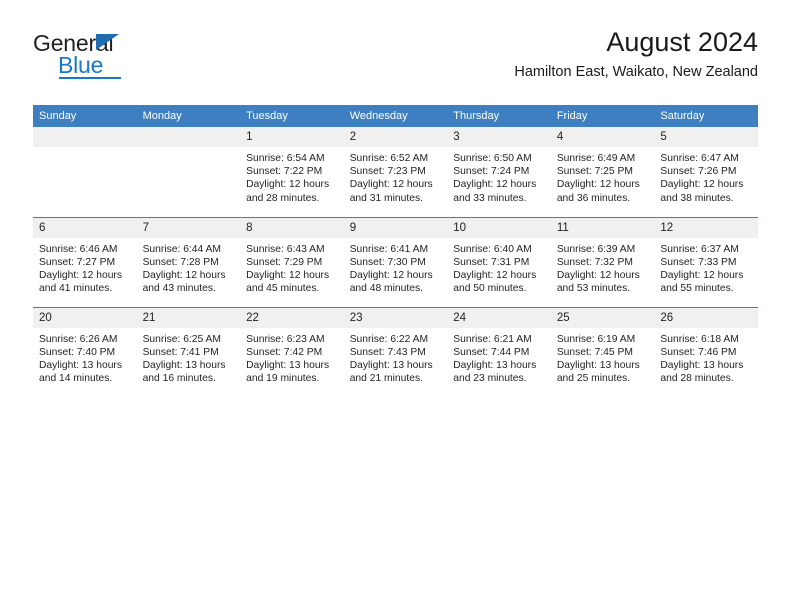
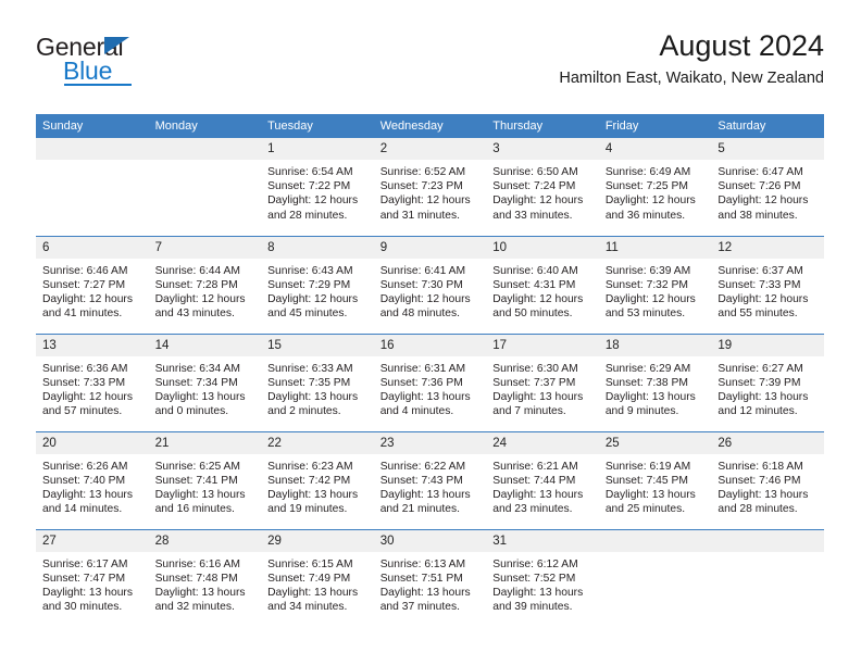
  General
  Blue
  August 2024
  Hamilton East, Waikato, New Zealand
  Sunday	Monday	Tuesday	Wednesday	Thursday	Friday	Saturday
  		1Sunrise: 6:54 AMSunset: 7:22 PMDaylight: 12 hoursand 28 minutes.	2Sunrise: 6:52 AMSunset: 7:23 PMDaylight: 12 hoursand 31 minutes.	3Sunrise: 6:50 AMSunset: 7:24 PMDaylight: 12 hoursand 33 minutes.	4Sunrise: 6:49 AMSunset: 7:25 PMDaylight: 12 hoursand 36 minutes.	5Sunrise: 6:47 AMSunset: 7:26 PMDaylight: 12 hoursand 38 minutes.
- 6Sunrise: 6:46 AMSunset: 7:27 PMDaylight: 12 hoursand 41 minutes.	7Sunrise: 6:44 AMSunset: 7:28 PMDaylight: 12 hoursand 43 minutes.	8Sunrise: 6:43 AMSunset: 7:29 PMDaylight: 12 hoursand 45 minutes.	9Sunrise: 6:41 AMSunset: 7:30 PMDaylight: 12 hoursand 48 minutes.	10Sunrise: 6:40 AMSunset: 7:31 PMDaylight: 12 hoursand 50 minutes.	11Sunrise: 6:39 AMSunset: 7:32 PMDaylight: 12 hoursand 53 minutes.	12Sunrise: 6:37 AMSunset: 7:33 PMDaylight: 12 hoursand 55 minutes.
+ 6Sunrise: 6:46 AMSunset: 7:27 PMDaylight: 12 hoursand 41 minutes.	7Sunrise: 6:44 AMSunset: 7:28 PMDaylight: 12 hoursand 43 minutes.	8Sunrise: 6:43 AMSunset: 7:29 PMDaylight: 12 hoursand 45 minutes.	9Sunrise: 6:41 AMSunset: 7:30 PMDaylight: 12 hoursand 48 minutes.	10Sunrise: 6:40 AMSunset: 4:31 PMDaylight: 12 hoursand 50 minutes.	11Sunrise: 6:39 AMSunset: 7:32 PMDaylight: 12 hoursand 53 minutes.	12Sunrise: 6:37 AMSunset: 7:33 PMDaylight: 12 hoursand 55 minutes.
+ 13Sunrise: 6:36 AMSunset: 7:33 PMDaylight: 12 hoursand 57 minutes.	14Sunrise: 6:34 AMSunset: 7:34 PMDaylight: 13 hoursand 0 minutes.	15Sunrise: 6:33 AMSunset: 7:35 PMDaylight: 13 hoursand 2 minutes.	16Sunrise: 6:31 AMSunset: 7:36 PMDaylight: 13 hoursand 4 minutes.	17Sunrise: 6:30 AMSunset: 7:37 PMDaylight: 13 hoursand 7 minutes.	18Sunrise: 6:29 AMSunset: 7:38 PMDaylight: 13 hoursand 9 minutes.	19Sunrise: 6:27 AMSunset: 7:39 PMDaylight: 13 hoursand 12 minutes.
  20Sunrise: 6:26 AMSunset: 7:40 PMDaylight: 13 hoursand 14 minutes.	21Sunrise: 6:25 AMSunset: 7:41 PMDaylight: 13 hoursand 16 minutes.	22Sunrise: 6:23 AMSunset: 7:42 PMDaylight: 13 hoursand 19 minutes.	23Sunrise: 6:22 AMSunset: 7:43 PMDaylight: 13 hoursand 21 minutes.	24Sunrise: 6:21 AMSunset: 7:44 PMDaylight: 13 hoursand 23 minutes.	25Sunrise: 6:19 AMSunset: 7:45 PMDaylight: 13 hoursand 25 minutes.	26Sunrise: 6:18 AMSunset: 7:46 PMDaylight: 13 hoursand 28 minutes.
+ 27Sunrise: 6:17 AMSunset: 7:47 PMDaylight: 13 hoursand 30 minutes.	28Sunrise: 6:16 AMSunset: 7:48 PMDaylight: 13 hoursand 32 minutes.	29Sunrise: 6:15 AMSunset: 7:49 PMDaylight: 13 hoursand 34 minutes.	30Sunrise: 6:13 AMSunset: 7:51 PMDaylight: 13 hoursand 37 minutes.	31Sunrise: 6:12 AMSunset: 7:52 PMDaylight: 13 hoursand 39 minutes.
